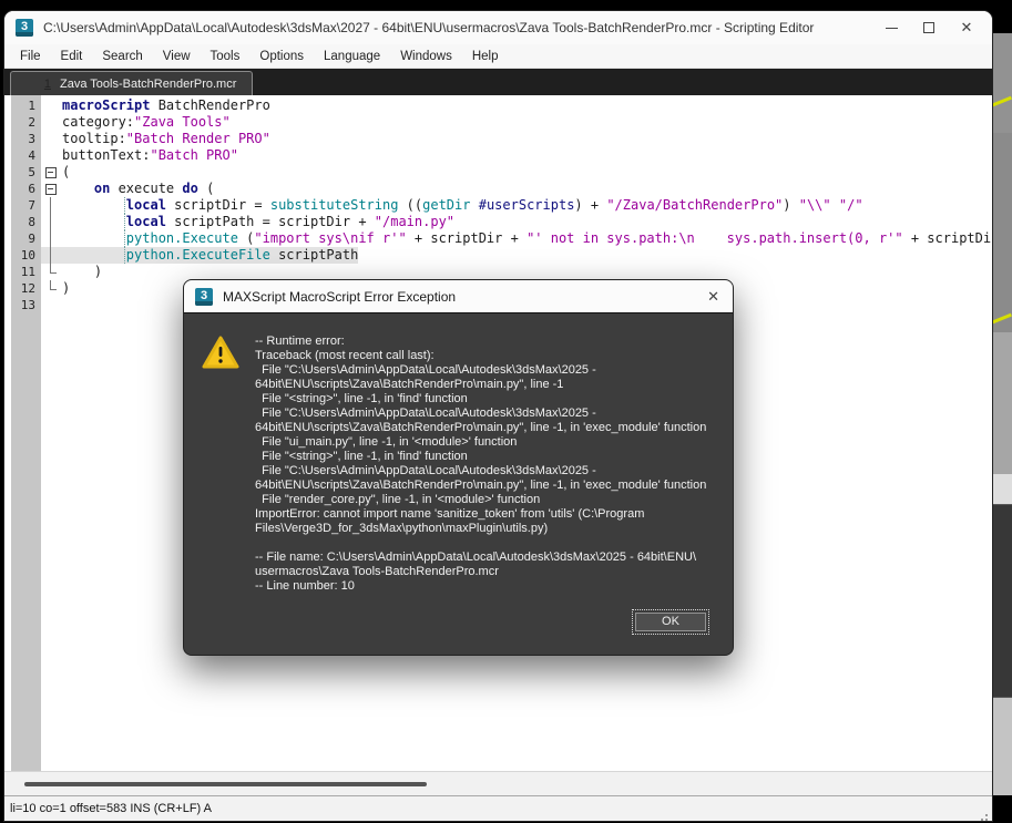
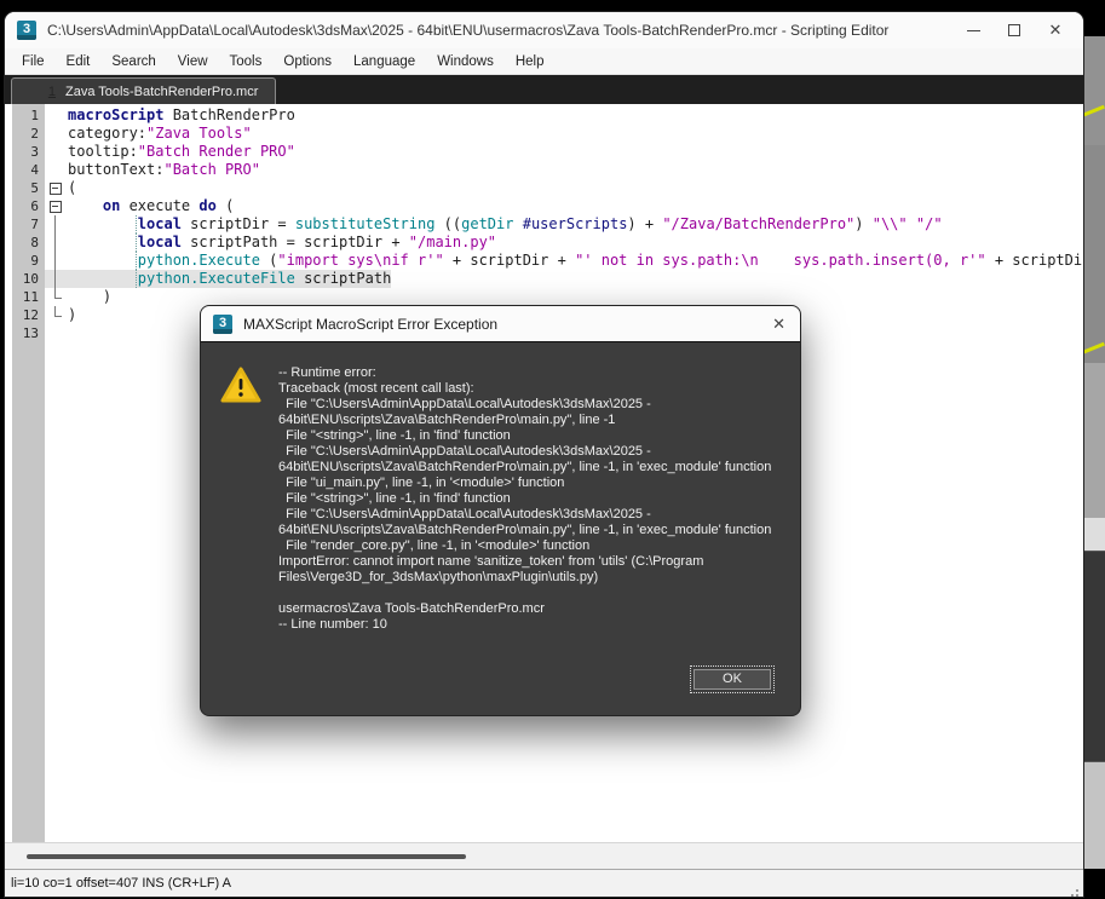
  3
- C:\Users\Admin\AppData\Local\Autodesk\3dsMax\2027 - 64bit\ENU\usermacros\Zava Tools-BatchRenderPro.mcr - Scripting Editor
+ C:\Users\Admin\AppData\Local\Autodesk\3dsMax\2025 - 64bit\ENU\usermacros\Zava Tools-BatchRenderPro.mcr - Scripting Editor
  File
  Edit
  Search
  View
  Tools
  Options
  Language
  Windows
  Help
  Zava Tools-BatchRenderPro.mcr
  1
  macroScript BatchRenderPro
  2
  category:"Zava Tools"
  3
  tooltip:"Batch Render PRO"
  4
  buttonText:"Batch PRO"
  5
  (
  6
  on execute do (
  7
  local scriptDir = substituteString ((getDir #userScripts) + "/Zava/BatchRenderPro") "\\" "/"
  8
  local scriptPath = scriptDir + "/main.py"
  9
  python.Execute ("import sys\nif r'" + scriptDir + "' not in sys.path:\n sys.path.insert(0, r'" + scriptDi
  10
  python.ExecuteFile scriptPath
  11
  )
  12
  )
  13
- li=10 co=1 offset=583 INS (CR+LF) A
+ li=10 co=1 offset=407 INS (CR+LF) A
  3
  MAXScript MacroScript Error Exception
  -- Runtime error:
  Traceback (most recent call last):
  File "C:\Users\Admin\AppData\Local\Autodesk\3dsMax\2025 -
  64bit\ENU\scripts\Zava\BatchRenderPro\main.py", line -1
  File "<string>", line -1, in 'find' function
  File "C:\Users\Admin\AppData\Local\Autodesk\3dsMax\2025 -
  64bit\ENU\scripts\Zava\BatchRenderPro\main.py", line -1, in 'exec_module' function
  File "ui_main.py", line -1, in '<module>' function
  File "<string>", line -1, in 'find' function
  File "C:\Users\Admin\AppData\Local\Autodesk\3dsMax\2025 -
  64bit\ENU\scripts\Zava\BatchRenderPro\main.py", line -1, in 'exec_module' function
  File "render_core.py", line -1, in '<module>' function
  ImportError: cannot import name 'sanitize_token' from 'utils' (C:\Program
  Files\Verge3D_for_3dsMax\python\maxPlugin\utils.py)
- -- File name: C:\Users\Admin\AppData\Local\Autodesk\3dsMax\2025 - 64bit\ENU\
  usermacros\Zava Tools-BatchRenderPro.mcr
  -- Line number: 10
  OK
